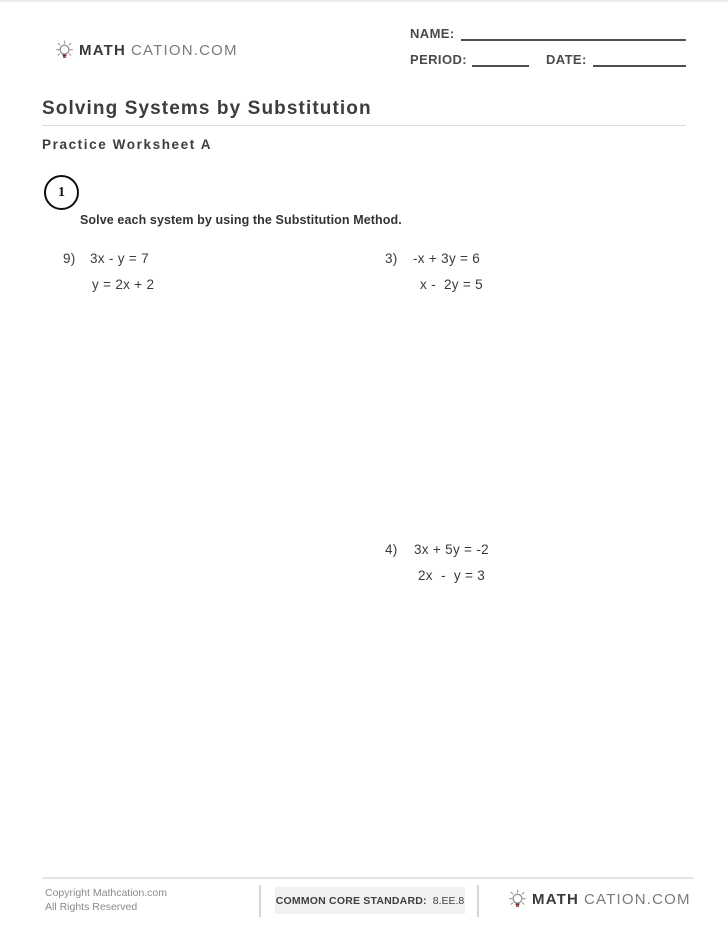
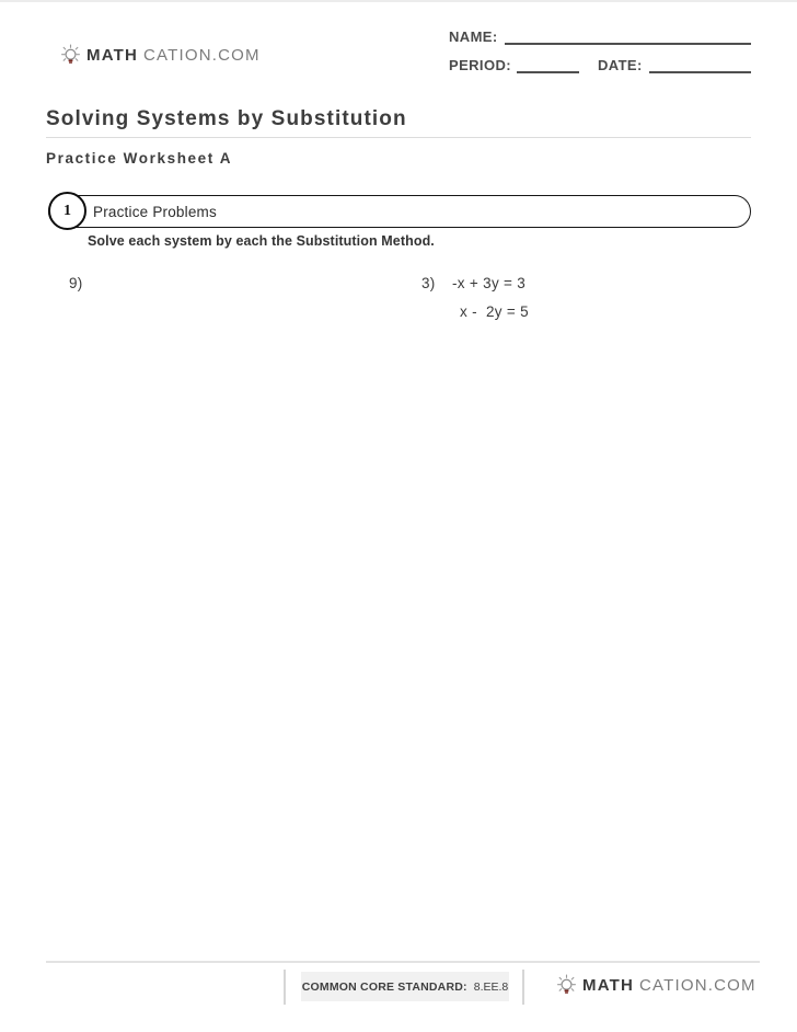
  MATH
  CATION.COM
  NAME:
  PERIOD:
  DATE:
  Solving Systems by Substitution
  Practice Worksheet A
+ Practice Problems
  1
- Solve each system by using the Substitution Method.
+ Solve each system by each the Substitution Method.
  9)
- 3x - y = 7
- y = 2x + 2
  3)
- -x + 3y = 6
+ -x + 3y = 3
  x - 2y = 5
- 4)
- 3x + 5y = -2
- 2x - y = 3
- Copyright Mathcation.com
- All Rights Reserved
  COMMON CORE STANDARD:
  8.EE.8
  MATH
  CATION.COM
